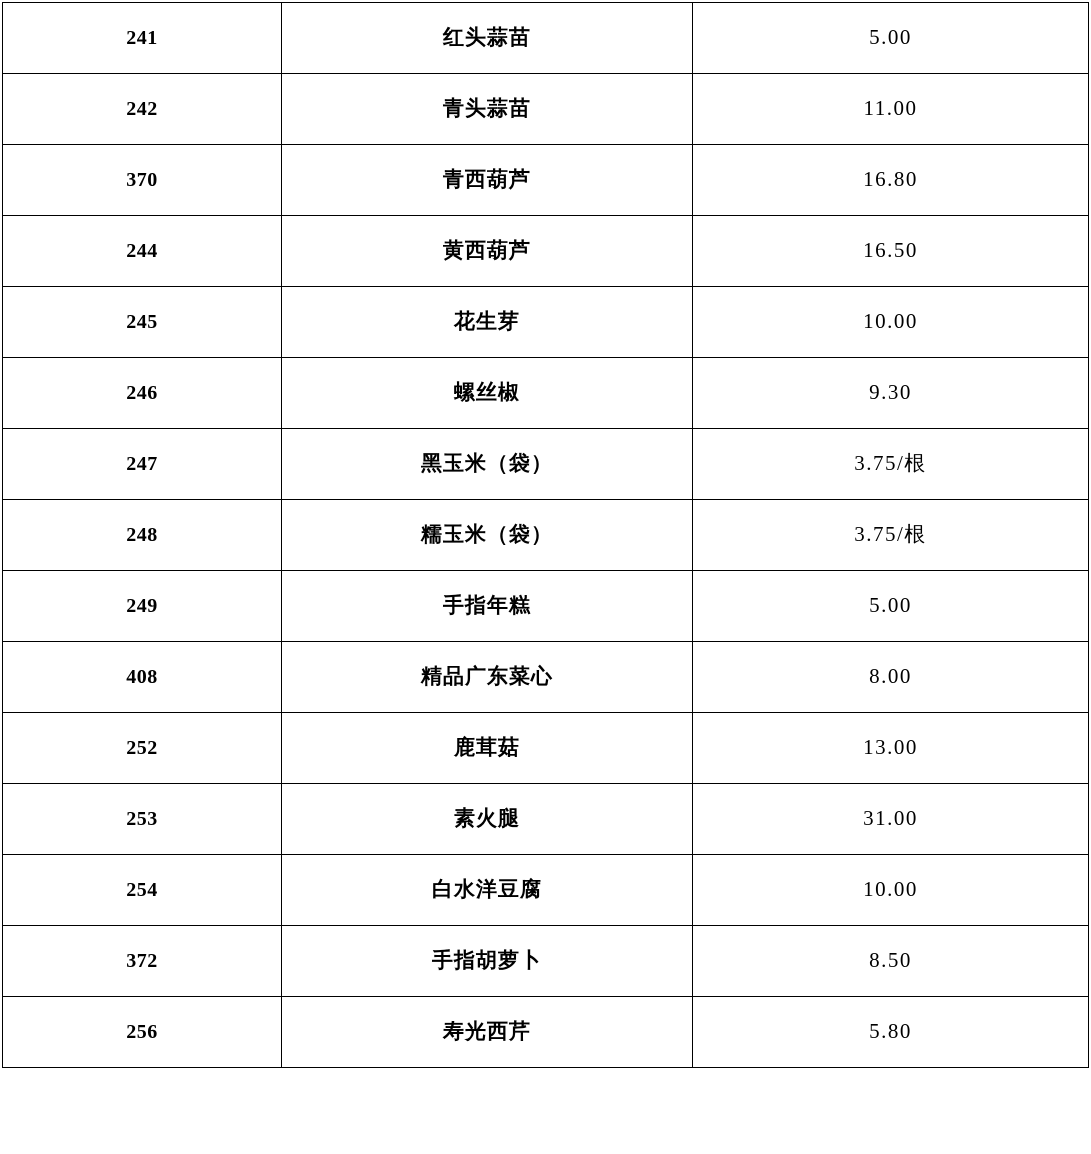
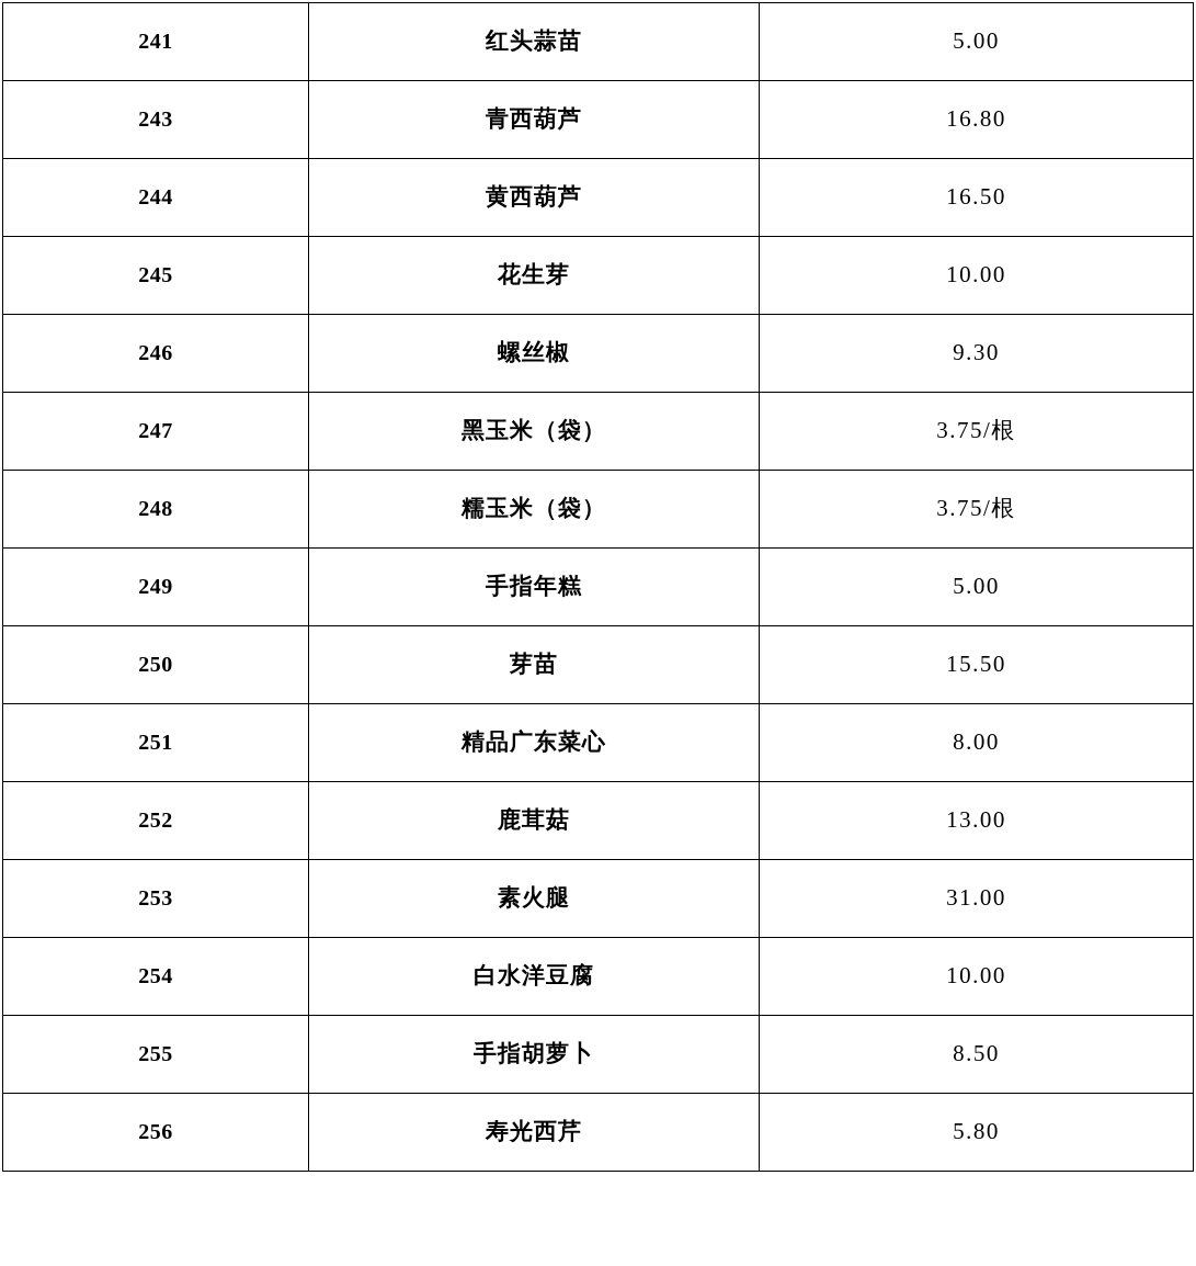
  241	红头蒜苗	5.00
- 242	青头蒜苗	11.00
- 370	青西葫芦	16.80
+ 243	青西葫芦	16.80
  244	黄西葫芦	16.50
  245	花生芽	10.00
  246	螺丝椒	9.30
  247	黑玉米（袋）	3.75/根
  248	糯玉米（袋）	3.75/根
  249	手指年糕	5.00
+ 250	芽苗	15.50
- 408	精品广东菜心	8.00
+ 251	精品广东菜心	8.00
  252	鹿茸菇	13.00
  253	素火腿	31.00
  254	白水洋豆腐	10.00
- 372	手指胡萝卜	8.50
+ 255	手指胡萝卜	8.50
  256	寿光西芹	5.80
